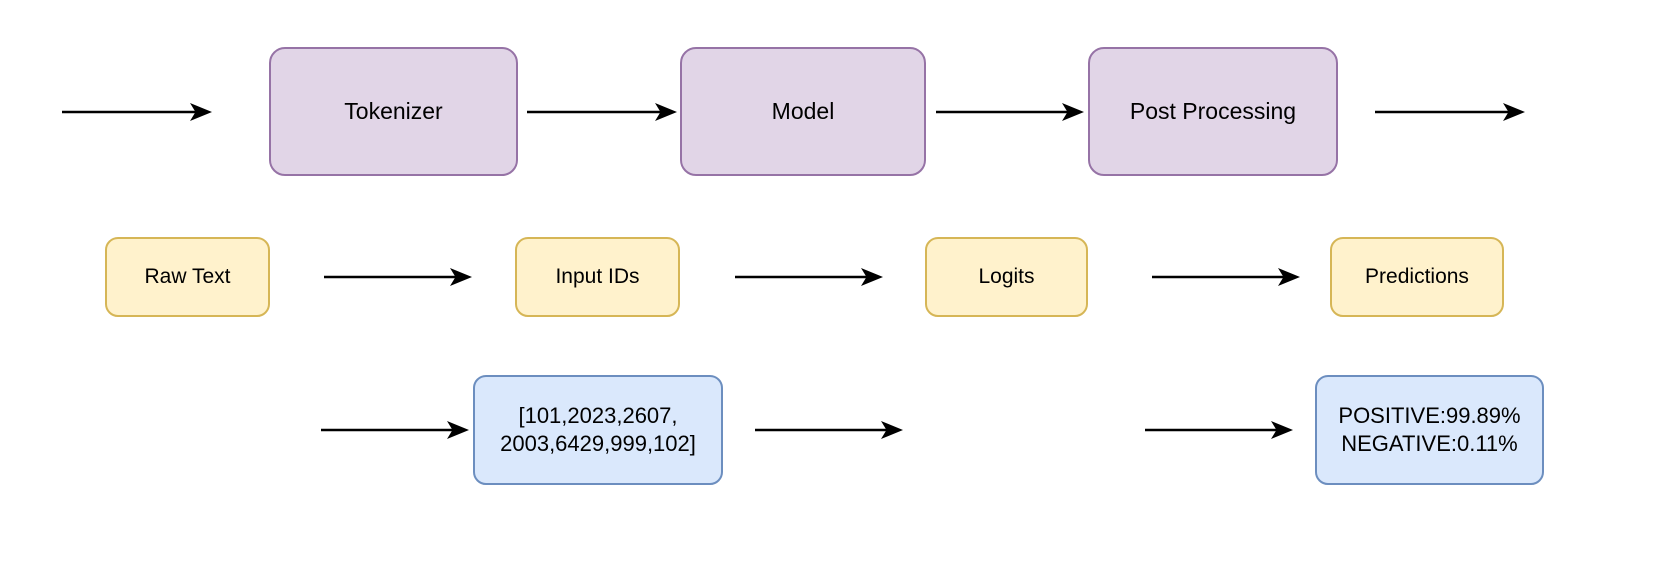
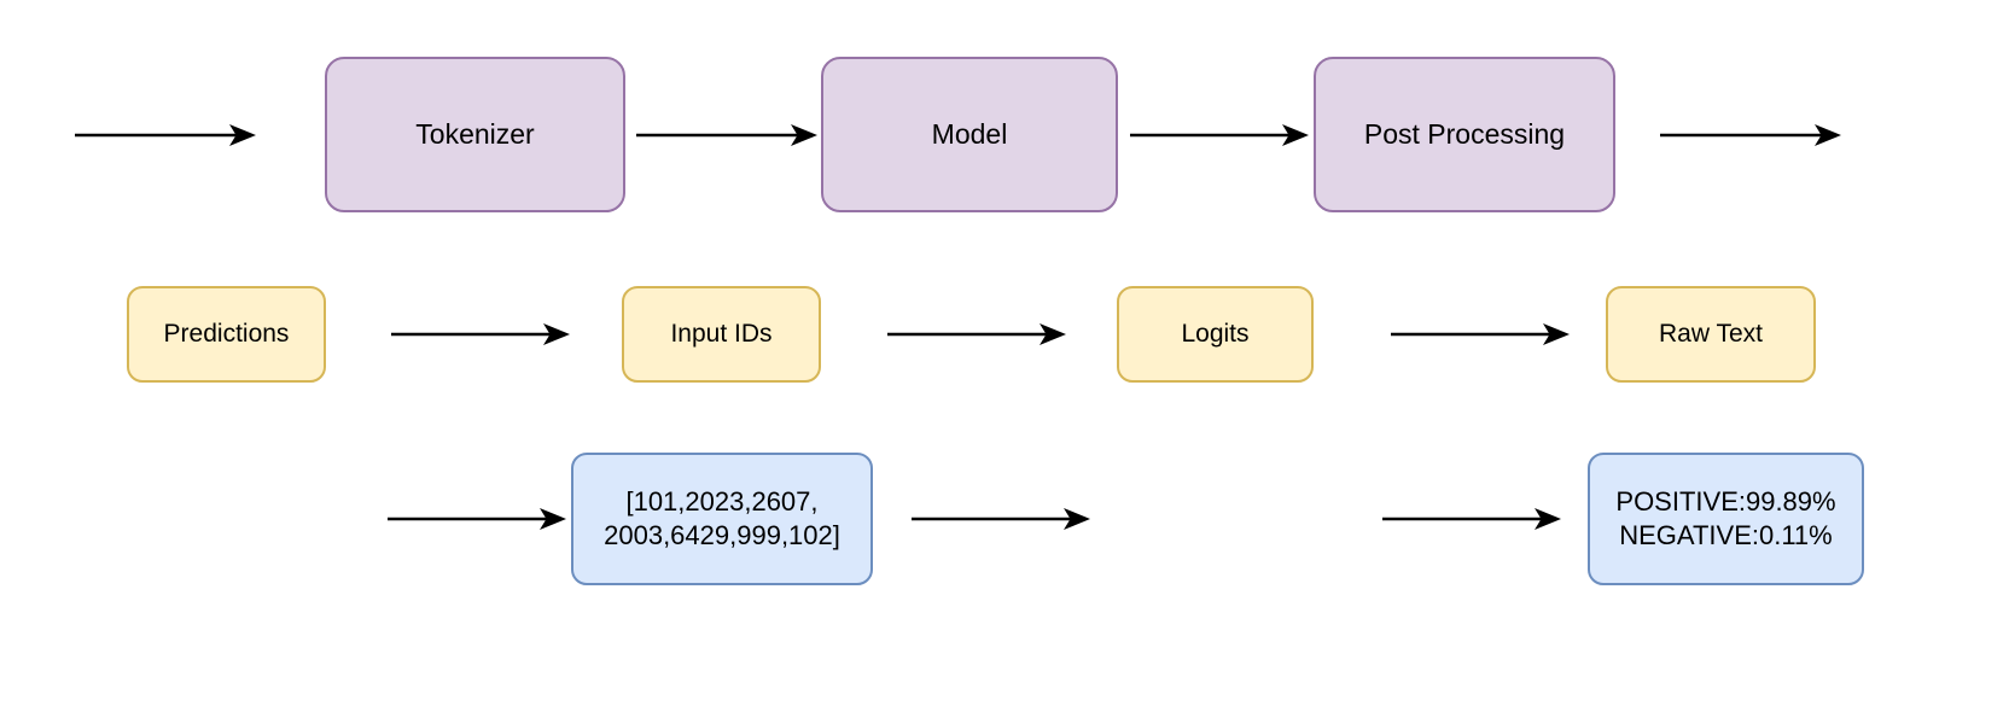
  Tokenizer
  Model
  Post Processing
- Raw Text
+ Predictions
  Input IDs
  Logits
- Predictions
+ Raw Text
  [101,2023,2607,
  2003,6429,999,102]
  POSITIVE:99.89%
  NEGATIVE:0.11%
